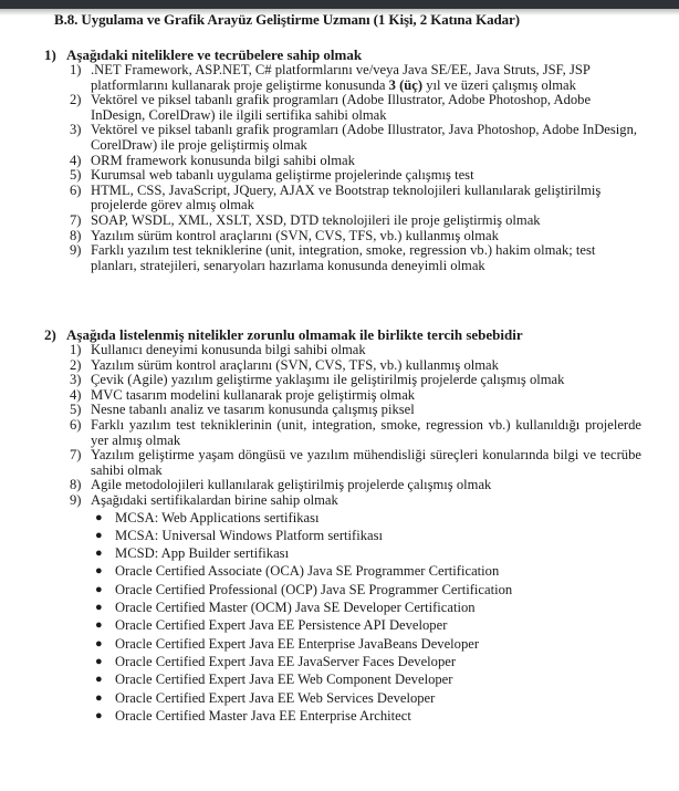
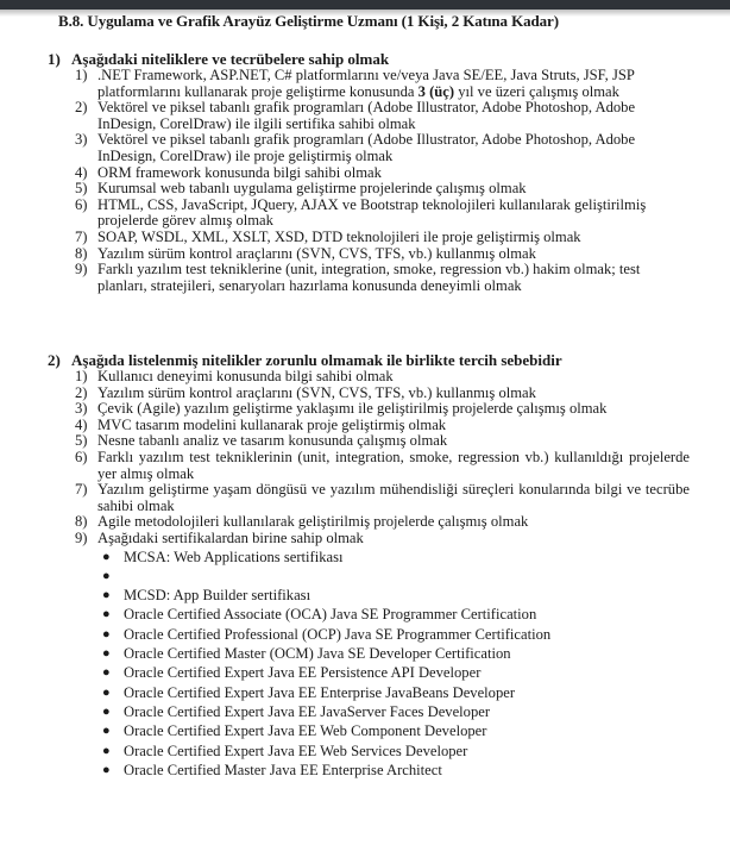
  B.8. Uygulama ve Grafik Arayüz Geliştirme Uzmanı (1 Kişi, 2 Katına Kadar)
  1)
  Aşağıdaki niteliklere ve tecrübelere sahip olmak
  1)
  .NET Framework, ASP.NET, C# platformlarını ve/veya Java SE/EE, Java Struts, JSF, JSP platformlarını kullanarak proje geliştirme konusunda 3 (üç) yıl ve üzeri çalışmış olmak
  2)
  Vektörel ve piksel tabanlı grafik programları (Adobe Illustrator, Adobe Photoshop, Adobe InDesign, CorelDraw) ile ilgili sertifika sahibi olmak
  3)
- Vektörel ve piksel tabanlı grafik programları (Adobe Illustrator, Java Photoshop, Adobe InDesign, CorelDraw) ile proje geliştirmiş olmak
+ Vektörel ve piksel tabanlı grafik programları (Adobe Illustrator, Adobe Photoshop, Adobe InDesign, CorelDraw) ile proje geliştirmiş olmak
  4)
  ORM framework konusunda bilgi sahibi olmak
  5)
- Kurumsal web tabanlı uygulama geliştirme projelerinde çalışmış test
+ Kurumsal web tabanlı uygulama geliştirme projelerinde çalışmış olmak
  6)
  HTML, CSS, JavaScript, JQuery, AJAX ve Bootstrap teknolojileri kullanılarak geliştirilmiş projelerde görev almış olmak
  7)
  SOAP, WSDL, XML, XSLT, XSD, DTD teknolojileri ile proje geliştirmiş olmak
  8)
  Yazılım sürüm kontrol araçlarını (SVN, CVS, TFS, vb.) kullanmış olmak
  9)
  Farklı yazılım test tekniklerine (unit, integration, smoke, regression vb.) hakim olmak; test planları, stratejileri, senaryoları hazırlama konusunda deneyimli olmak
  2)
  Aşağıda listelenmiş nitelikler zorunlu olmamak ile birlikte tercih sebebidir
  1)
  Kullanıcı deneyimi konusunda bilgi sahibi olmak
  2)
  Yazılım sürüm kontrol araçlarını (SVN, CVS, TFS, vb.) kullanmış olmak
  3)
  Çevik (Agile) yazılım geliştirme yaklaşımı ile geliştirilmiş projelerde çalışmış olmak
  4)
  MVC tasarım modelini kullanarak proje geliştirmiş olmak
  5)
- Nesne tabanlı analiz ve tasarım konusunda çalışmış piksel
+ Nesne tabanlı analiz ve tasarım konusunda çalışmış olmak
  6)
  Farklı yazılım test tekniklerinin (unit, integration, smoke, regression vb.) kullanıldığı projelerde yer almış olmak
  7)
  Yazılım geliştirme yaşam döngüsü ve yazılım mühendisliği süreçleri konularında bilgi ve tecrübe sahibi olmak
  8)
  Agile metodolojileri kullanılarak geliştirilmiş projelerde çalışmış olmak
  9)
  Aşağıdaki sertifikalardan birine sahip olmak
  ●
  MCSA: Web Applications sertifikası
  ●
- MCSA: Universal Windows Platform sertifikası
  ●
  MCSD: App Builder sertifikası
  ●
  Oracle Certified Associate (OCA) Java SE Programmer Certification
  ●
  Oracle Certified Professional (OCP) Java SE Programmer Certification
  ●
  Oracle Certified Master (OCM) Java SE Developer Certification
  ●
  Oracle Certified Expert Java EE Persistence API Developer
  ●
  Oracle Certified Expert Java EE Enterprise JavaBeans Developer
  ●
  Oracle Certified Expert Java EE JavaServer Faces Developer
  ●
  Oracle Certified Expert Java EE Web Component Developer
  ●
  Oracle Certified Expert Java EE Web Services Developer
  ●
  Oracle Certified Master Java EE Enterprise Architect
